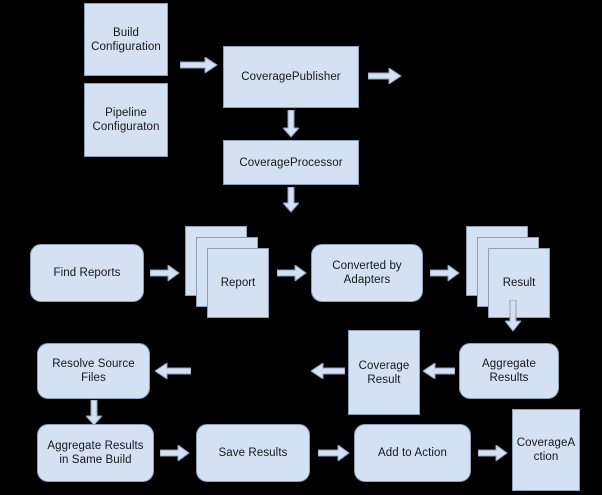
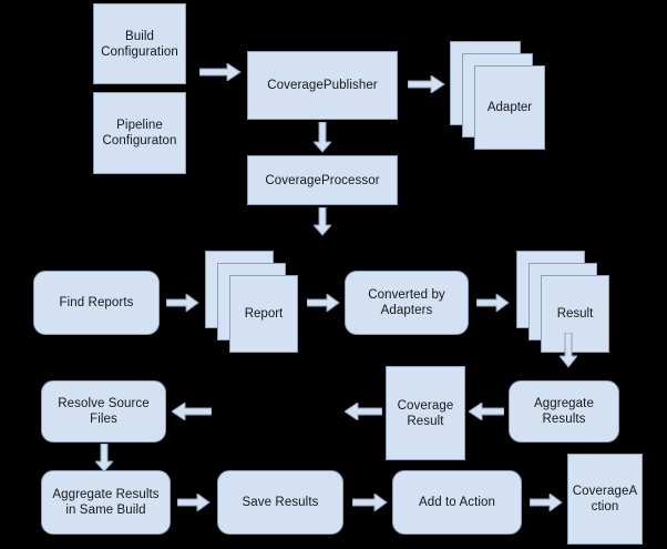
  Build
  Configuration
  Pipeline
  Configuraton
  CoveragePublisher
+ Adapter
  CoverageProcessor
  Find Reports
  Report
  Converted by
  Adapters
  Result
  Aggregate
  Results
  Coverage
  Result
  Resolve Source
  Files
  Aggregate Results
  in Same Build
  Save Results
  Add to Action
  CoverageA
  ction
